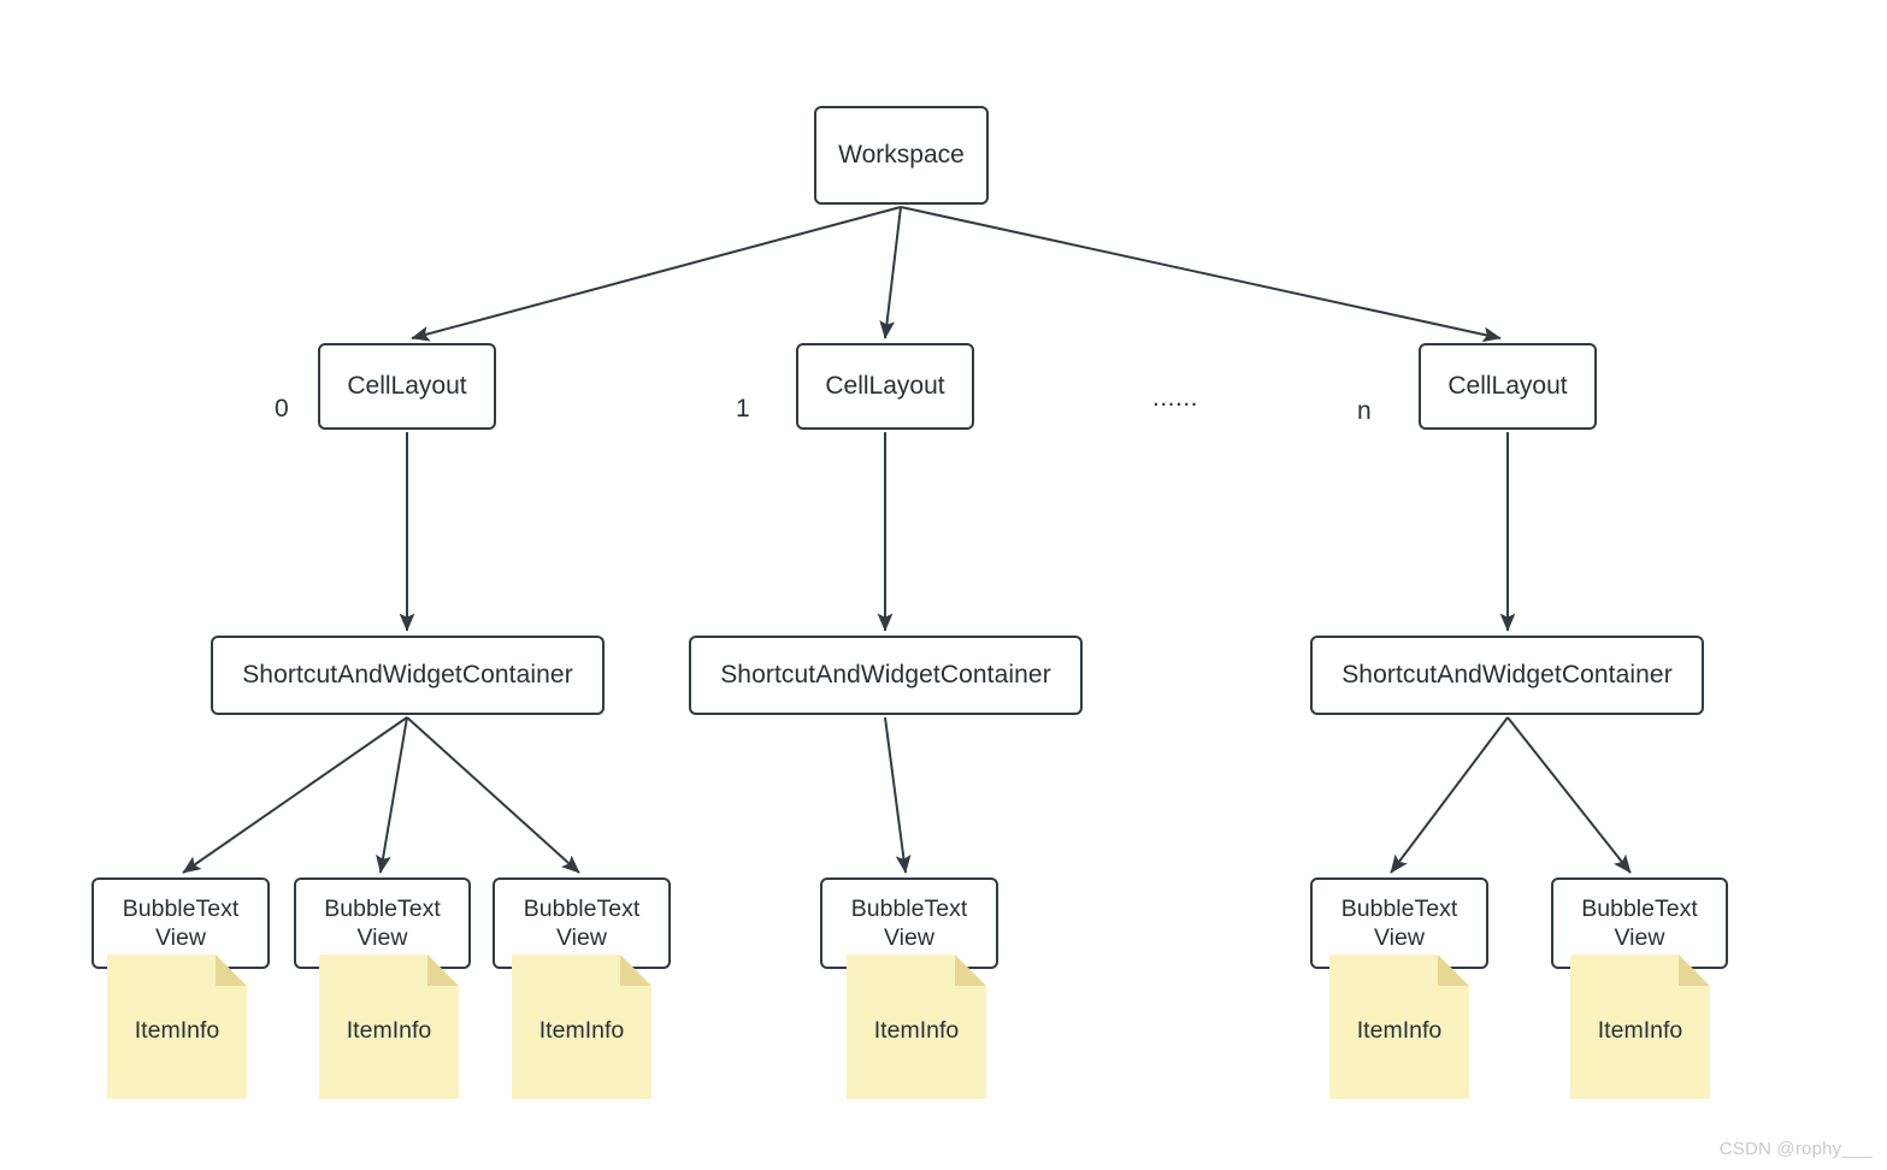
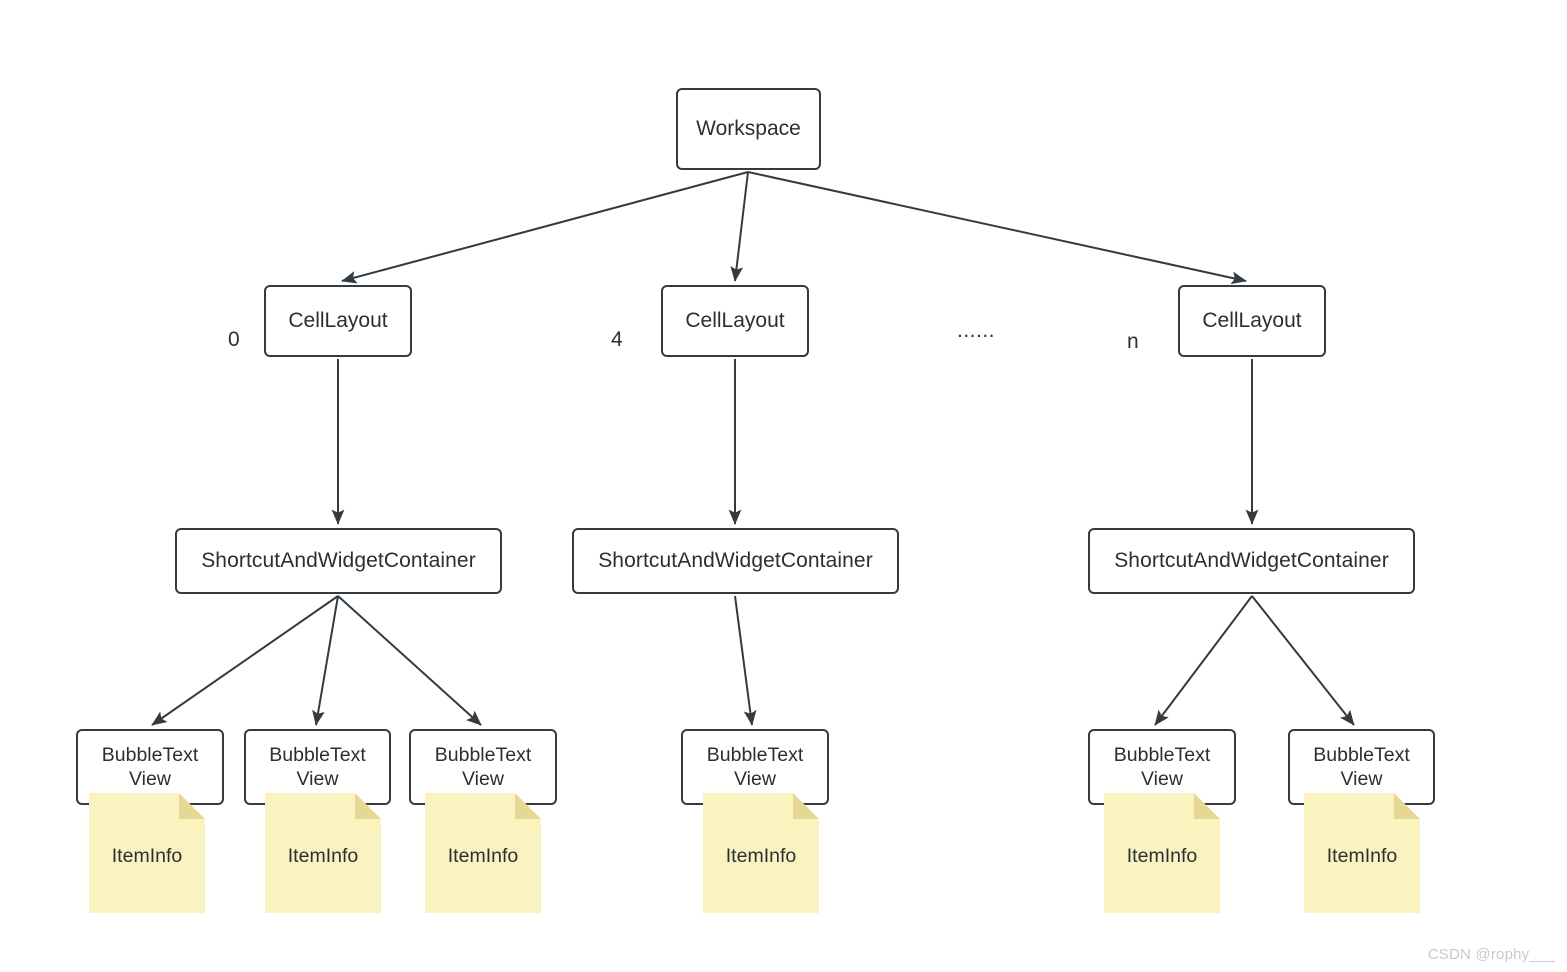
  Workspace
  0
  CellLayout
  ShortcutAndWidgetContainer
  BubbleText
  View
  ItemInfo
  BubbleText
  View
  ItemInfo
  BubbleText
  View
  ItemInfo
- 1
+ 4
  CellLayout
  ShortcutAndWidgetContainer
  BubbleText
  View
  ItemInfo
  ......
  n
  CellLayout
  ShortcutAndWidgetContainer
  BubbleText
  View
  ItemInfo
  BubbleText
  View
  ItemInfo
  CSDN @rophy___
